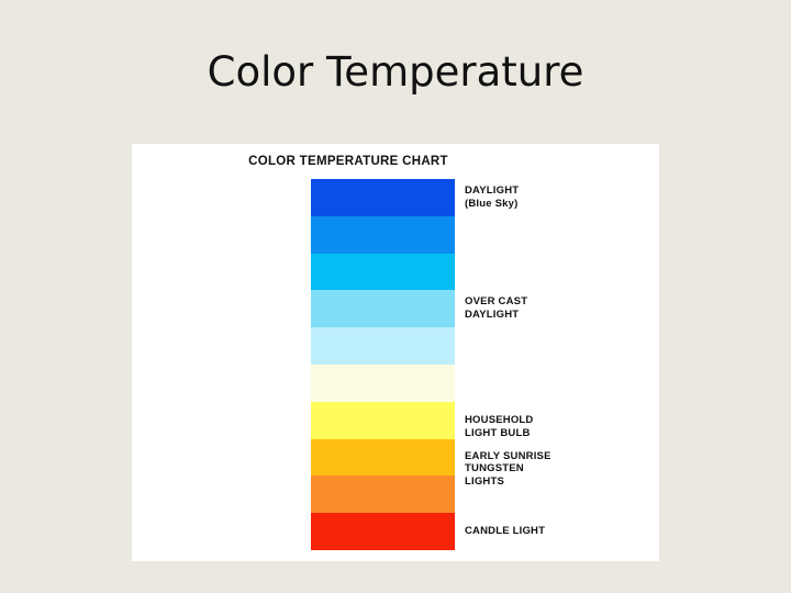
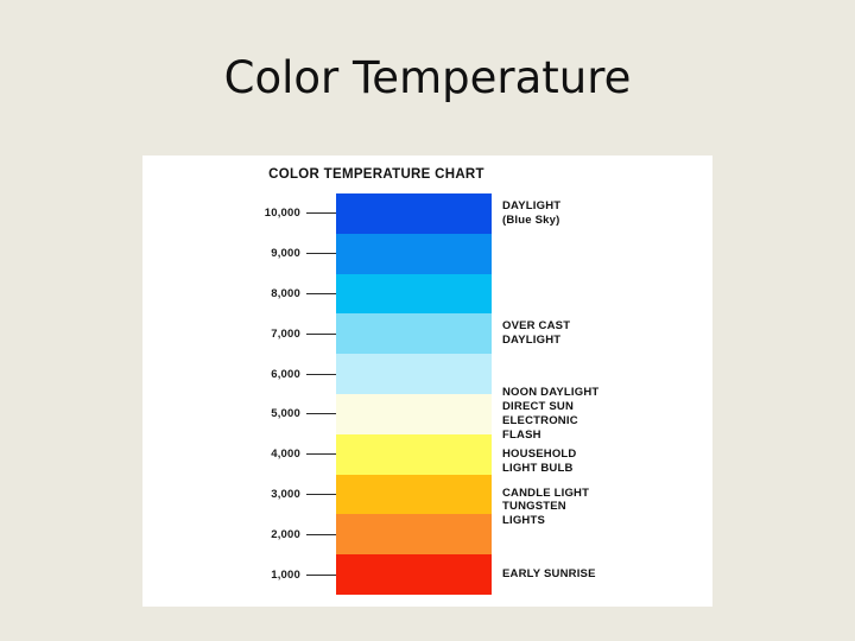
  Color Temperature
  COLOR TEMPERATURE CHART
+ 10,000
+ 9,000
+ 8,000
+ 7,000
+ 6,000
+ 5,000
+ 4,000
+ 3,000
+ 2,000
+ 1,000
  DAYLIGHT
  (Blue Sky)
  OVER CAST
  DAYLIGHT
+ NOON DAYLIGHT
+ DIRECT SUN
+ ELECTRONIC
+ FLASH
  HOUSEHOLD
  LIGHT BULB
- EARLY SUNRISE
+ CANDLE LIGHT
  TUNGSTEN
  LIGHTS
- CANDLE LIGHT
+ EARLY SUNRISE
